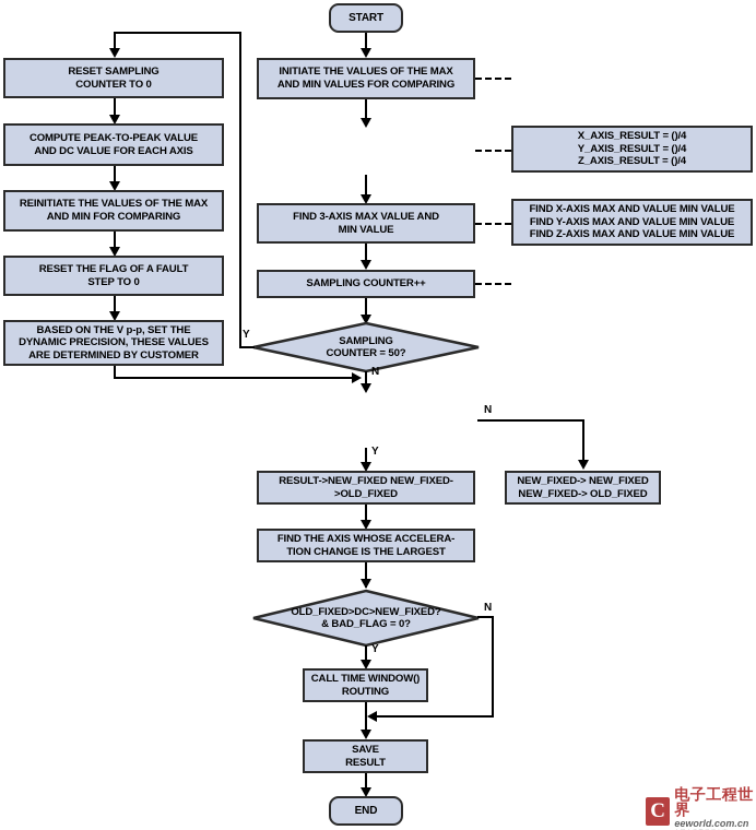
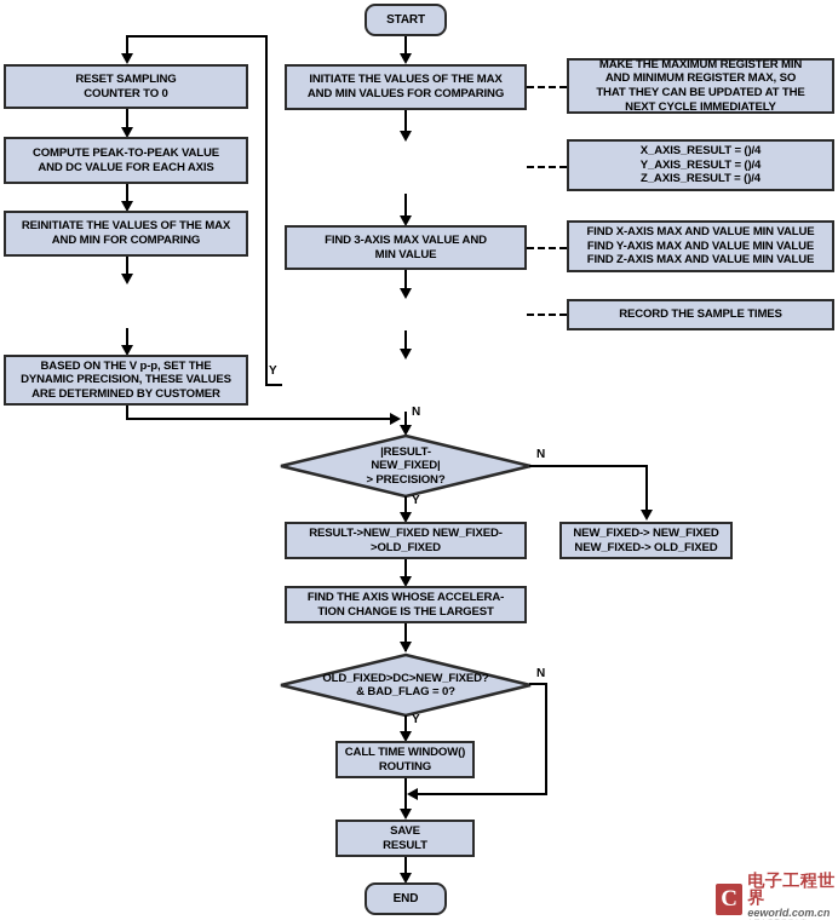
  START
  INITIATE THE VALUES OF THE MAX
  AND MIN VALUES FOR COMPARING
  FIND 3-AXIS MAX VALUE AND
  MIN VALUE
- SAMPLING COUNTER++
- SAMPLING
- COUNTER = 50?
  Y
  N
  RESET SAMPLING
  COUNTER TO 0
  COMPUTE PEAK-TO-PEAK VALUE
  AND DC VALUE FOR EACH AXIS
  REINITIATE THE VALUES OF THE MAX
  AND MIN FOR COMPARING
- RESET THE FLAG OF A FAULT
- STEP TO 0
  BASED ON THE V p-p, SET THE
  DYNAMIC PRECISION, THESE VALUES
  ARE DETERMINED BY CUSTOMER
+ |RESULT-
+ NEW_FIXED|
+ > PRECISION?
  N
  Y
  RESULT->NEW_FIXED NEW_FIXED-
  >OLD_FIXED
  NEW_FIXED-> NEW_FIXED
  NEW_FIXED-> OLD_FIXED
  FIND THE AXIS WHOSE ACCELERA-
  TION CHANGE IS THE LARGEST
  OLD_FIXED>DC>NEW_FIXED?
  & BAD_FLAG = 0?
  N
  Y
  CALL TIME WINDOW()
  ROUTING
  SAVE
  RESULT
  END
+ MAKE THE MAXIMUM REGISTER MIN
+ AND MINIMUM REGISTER MAX, SO
+ THAT THEY CAN BE UPDATED AT THE
+ NEXT CYCLE IMMEDIATELY
  X_AXIS_RESULT = ()/4
  Y_AXIS_RESULT = ()/4
  Z_AXIS_RESULT = ()/4
  FIND X-AXIS MAX AND VALUE MIN VALUE
  FIND Y-AXIS MAX AND VALUE MIN VALUE
  FIND Z-AXIS MAX AND VALUE MIN VALUE
+ RECORD THE SAMPLE TIMES
  C
  电子工程世界
  eeworld.com.cn
